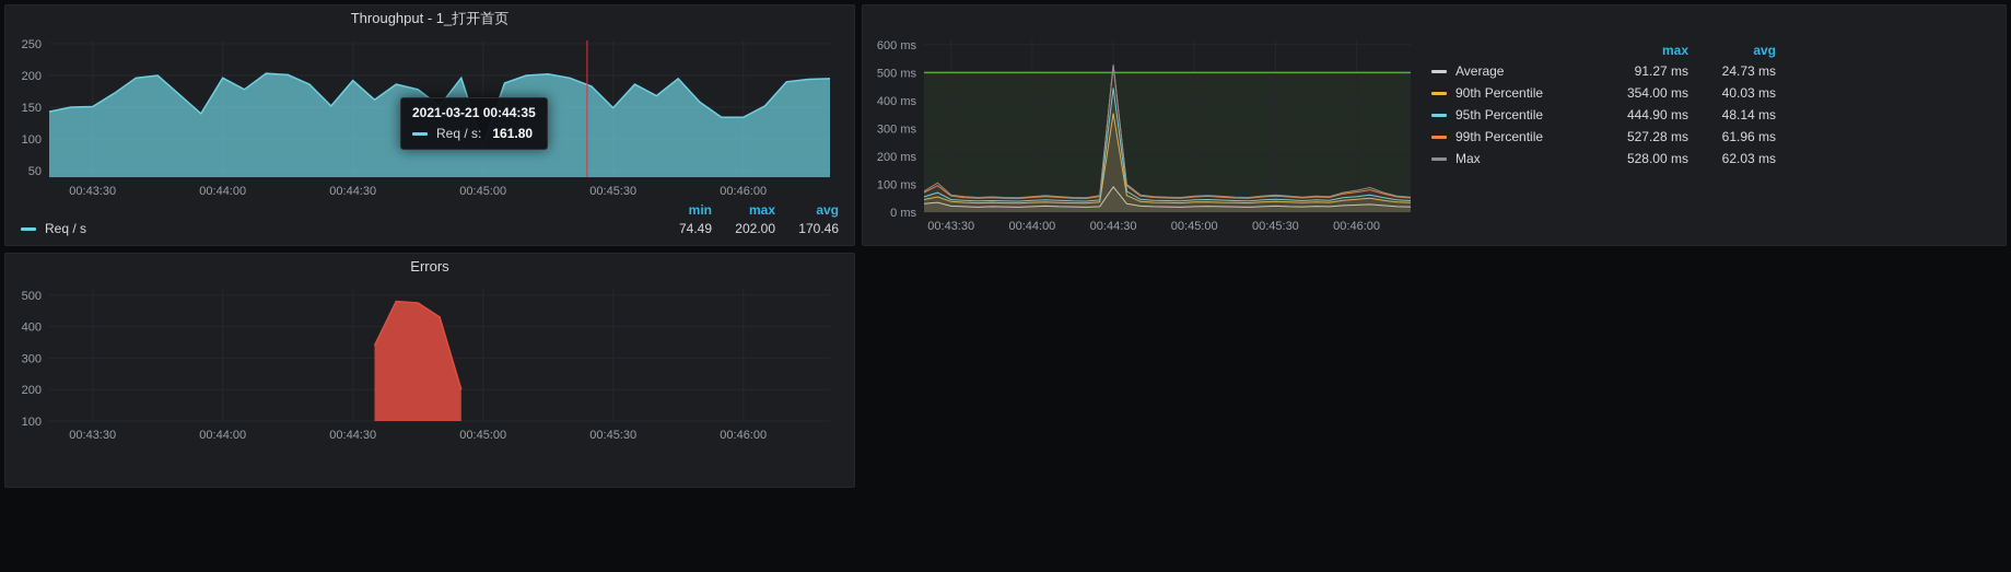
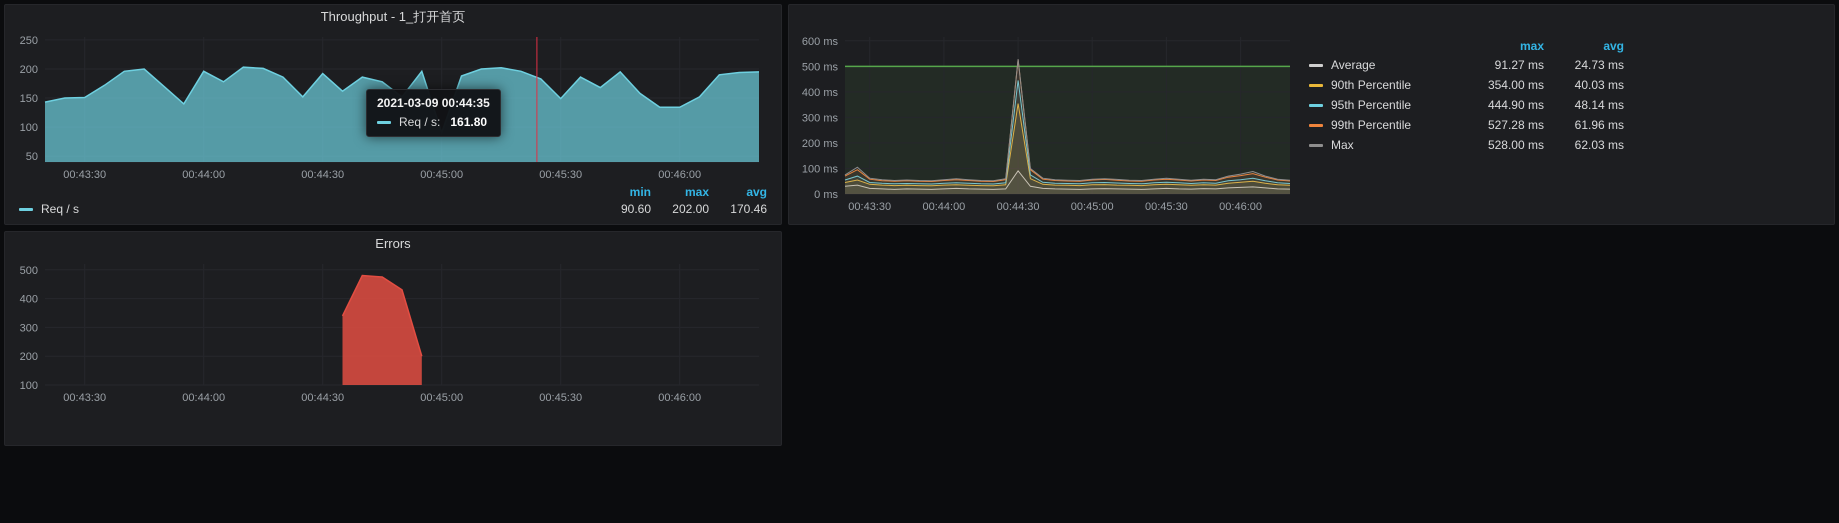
  Throughput - 1_打开首页
  50
  100
  150
  200
  250
  00:43:30
  00:44:00
  00:44:30
  00:45:00
  00:45:30
  00:46:00
- 2021-03-21 00:44:35
+ 2021-03-09 00:44:35
  Req / s:
  161.80
  Req / s
  min
  max
  avg
- 74.49
+ 90.60
  202.00
  170.46
  0 ms
  100 ms
  200 ms
  300 ms
  400 ms
  500 ms
  600 ms
  00:43:30
  00:44:00
  00:44:30
  00:45:00
  00:45:30
  00:46:00
  max
  avg
  Average
  91.27 ms
  24.73 ms
  90th Percentile
  354.00 ms
  40.03 ms
  95th Percentile
  444.90 ms
  48.14 ms
  99th Percentile
  527.28 ms
  61.96 ms
  Max
  528.00 ms
  62.03 ms
  Errors
  100
  200
  300
  400
  500
  00:43:30
  00:44:00
  00:44:30
  00:45:00
  00:45:30
  00:46:00
